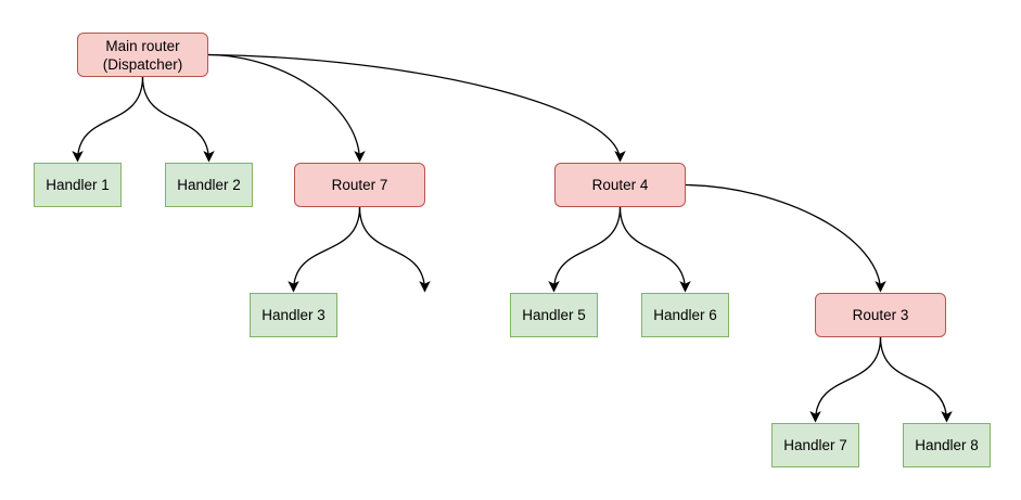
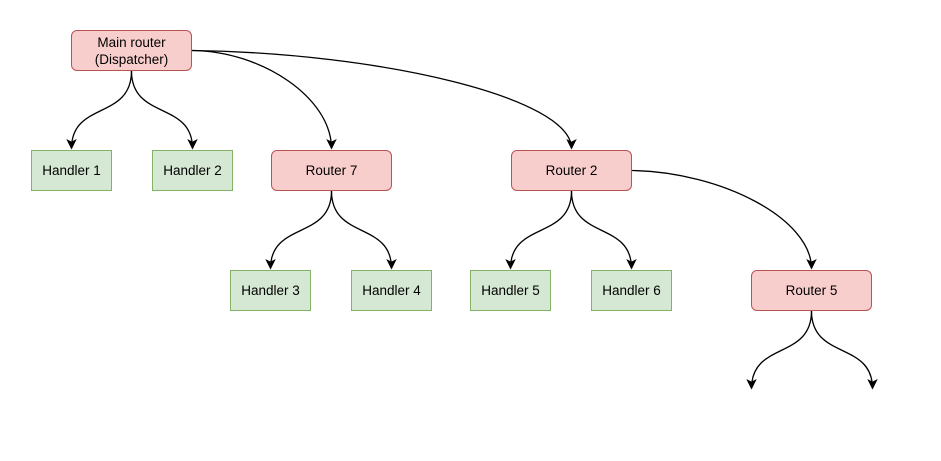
  Main router
  (Dispatcher)
  Handler 1
  Handler 2
  Router 7
- Router 4
+ Router 2
  Handler 3
+ Handler 4
  Handler 5
  Handler 6
- Router 3
+ Router 5
- Handler 7
- Handler 8
